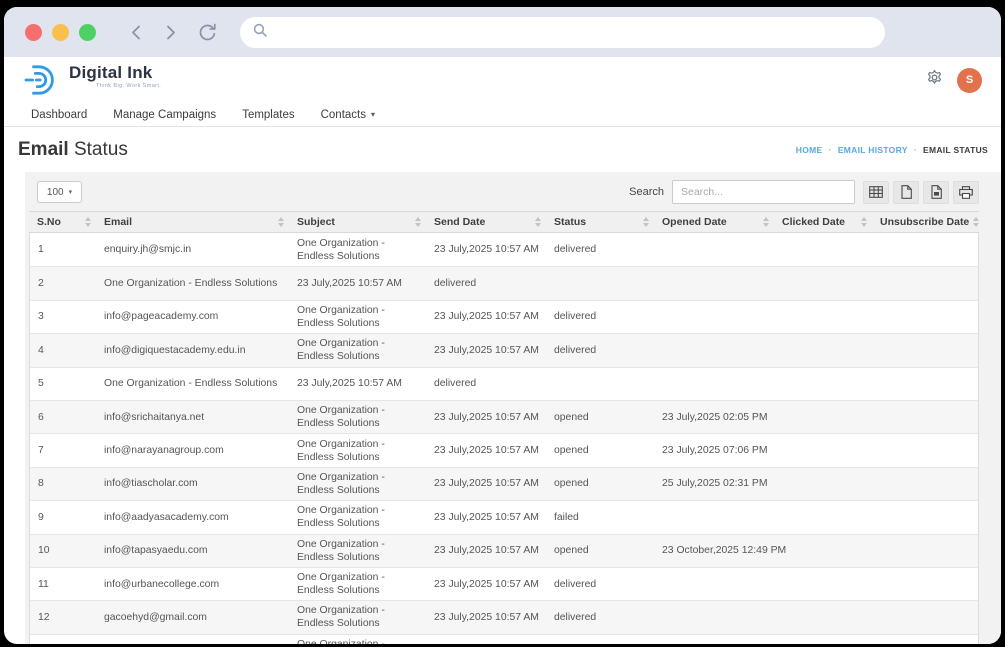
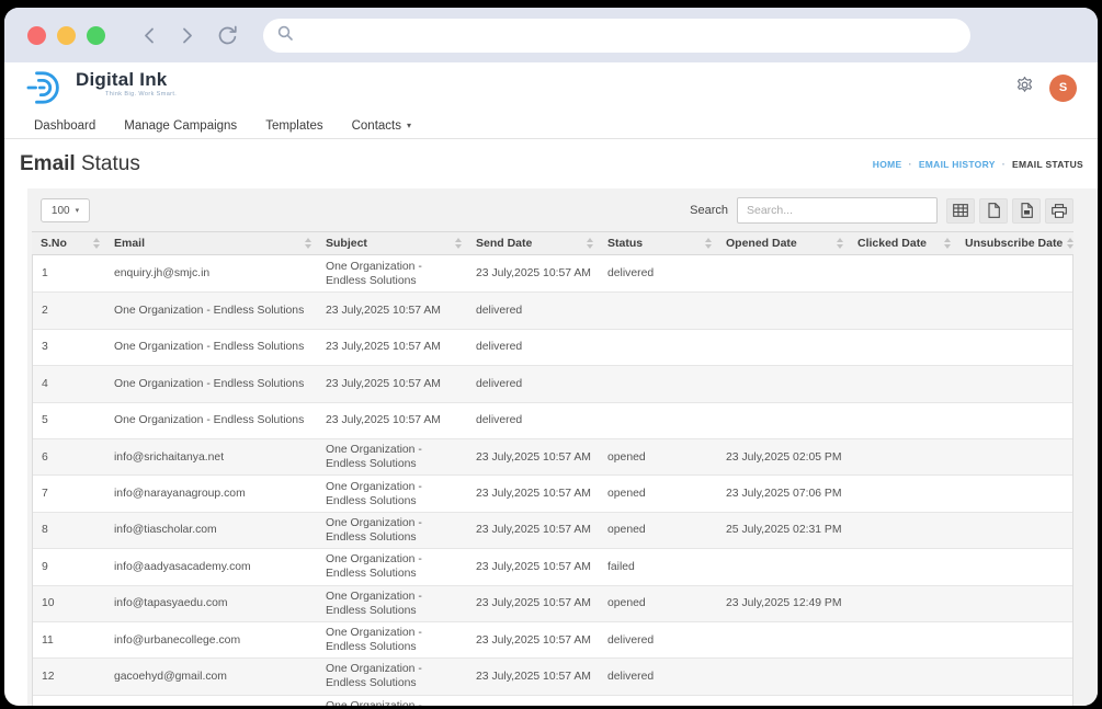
  Digital Ink
  S
  Dashboard
  Manage Campaigns
  Templates
  Contacts
  ▾
  Email Status
  HOME
  ·
  EMAIL HISTORY
  ·
  EMAIL STATUS
  100
  Search
  Search...
  S.No
  Email
  Subject
  Send Date
  Status
  Opened Date
  Clicked Date
  Unsubscribe Date
  1
  enquiry.jh@smjc.in
  One Organization - Endless Solutions
  23 July,2025 10:57 AM
  delivered
  2
  One Organization - Endless Solutions
  23 July,2025 10:57 AM
  delivered
  3
- info@pageacademy.com
  One Organization - Endless Solutions
  23 July,2025 10:57 AM
  delivered
  4
- info@digiquestacademy.edu.in
  One Organization - Endless Solutions
  23 July,2025 10:57 AM
  delivered
  5
  One Organization - Endless Solutions
  23 July,2025 10:57 AM
  delivered
  6
  info@srichaitanya.net
  One Organization - Endless Solutions
  23 July,2025 10:57 AM
  opened
  23 July,2025 02:05 PM
  7
  info@narayanagroup.com
  One Organization - Endless Solutions
  23 July,2025 10:57 AM
  opened
  23 July,2025 07:06 PM
  8
  info@tiascholar.com
  One Organization - Endless Solutions
  23 July,2025 10:57 AM
  opened
  25 July,2025 02:31 PM
  9
  info@aadyasacademy.com
  One Organization - Endless Solutions
  23 July,2025 10:57 AM
  failed
  10
  info@tapasyaedu.com
  One Organization - Endless Solutions
  23 July,2025 10:57 AM
  opened
- 23 October,2025 12:49 PM
+ 23 July,2025 12:49 PM
  11
  info@urbanecollege.com
  One Organization - Endless Solutions
  23 July,2025 10:57 AM
  delivered
  12
  gacoehyd@gmail.com
  One Organization - Endless Solutions
  23 July,2025 10:57 AM
  delivered
